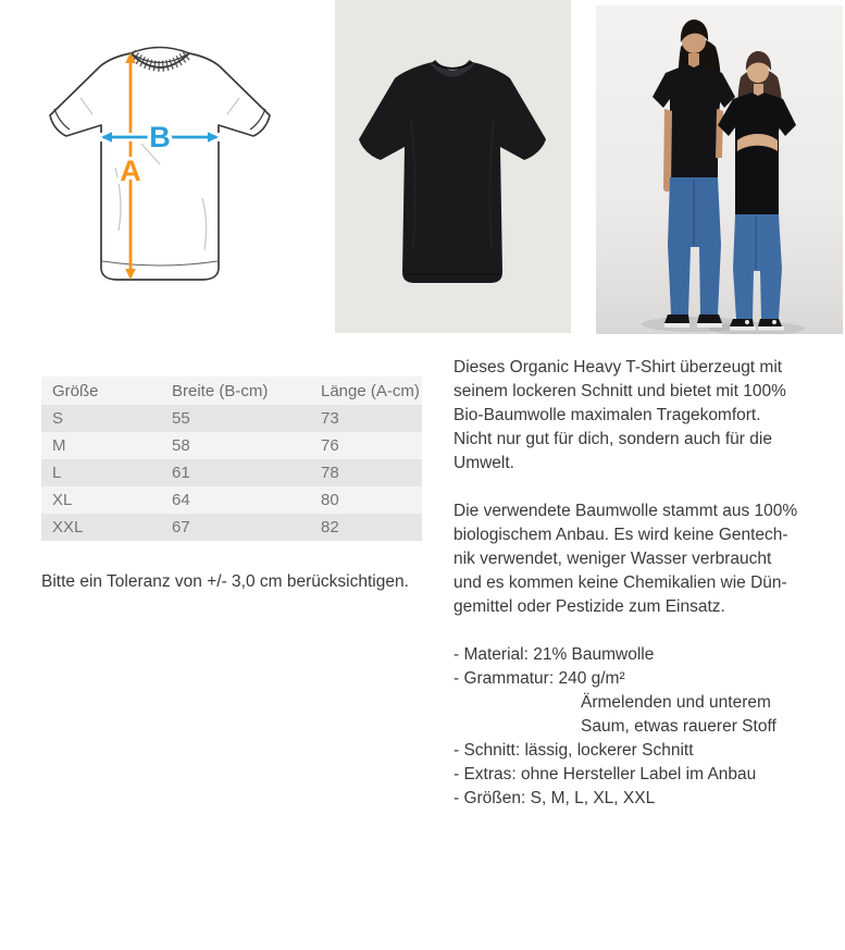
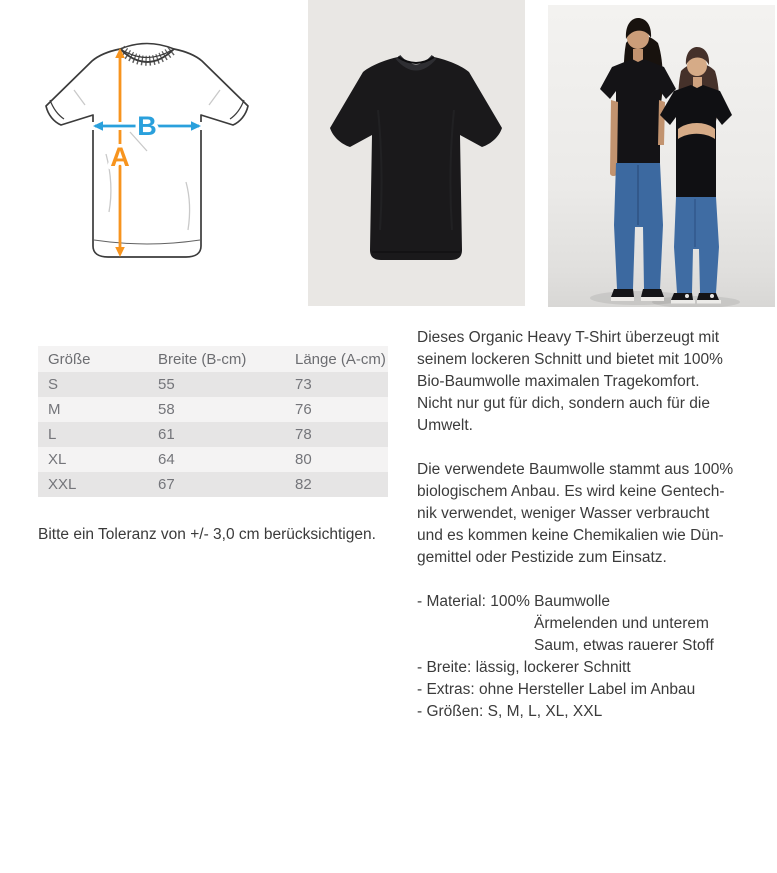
  B
  A
  Größe	Breite (B-cm)	Länge (A-cm)
  S	55	73
  M	58	76
  L	61	78
  XL	64	80
  XXL	67	82
  Bitte ein Toleranz von +/- 3,0 cm berücksichtigen.
  Dieses Organic Heavy T-Shirt überzeugt mit
  seinem lockeren Schnitt und bietet mit 100%
  Bio-Baumwolle maximalen Tragekomfort.
  Nicht nur gut für dich, sondern auch für die
  Umwelt.
  Die verwendete Baumwolle stammt aus 100%
  biologischem Anbau. Es wird keine Gentech-
  nik verwendet, weniger Wasser verbraucht
  und es kommen keine Chemikalien wie Dün-
  gemittel oder Pestizide zum Einsatz.
- - Material: 21% Baumwolle
+ - Material: 100% Baumwolle
- - Grammatur: 240 g/m²
  Ärmelenden und unterem
  Saum, etwas rauerer Stoff
- - Schnitt: lässig, lockerer Schnitt
+ - Breite: lässig, lockerer Schnitt
  - Extras: ohne Hersteller Label im Anbau
  - Größen: S, M, L, XL, XXL
